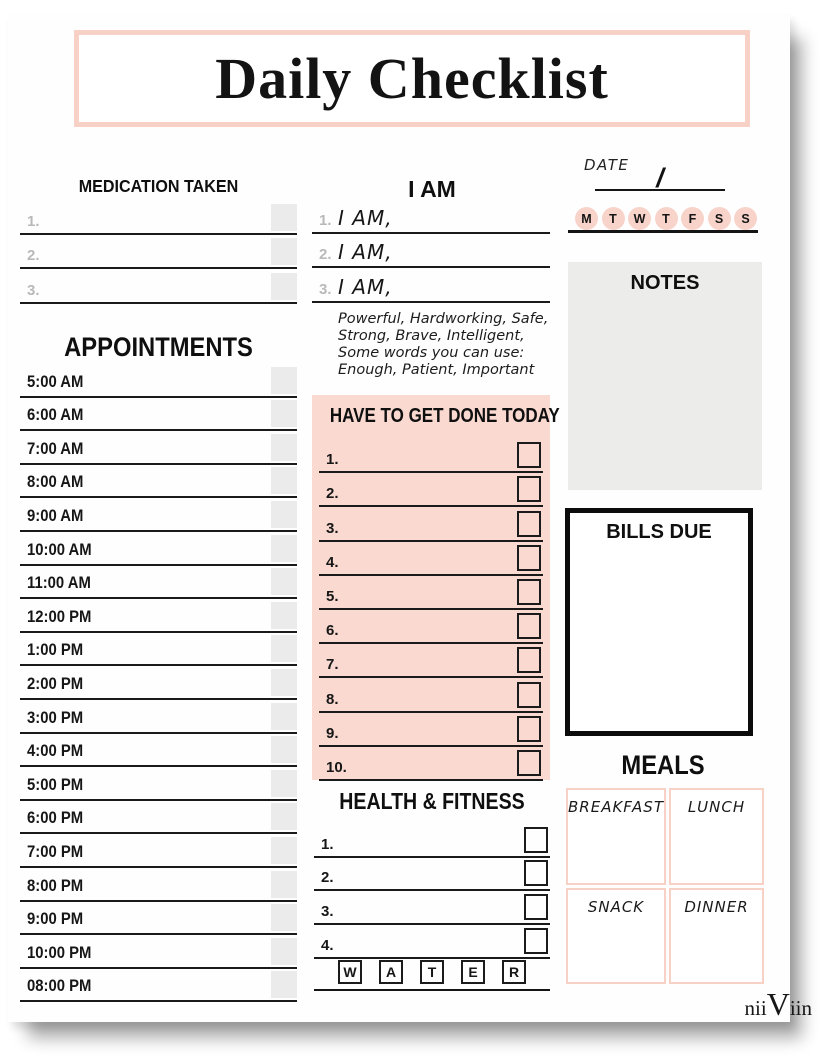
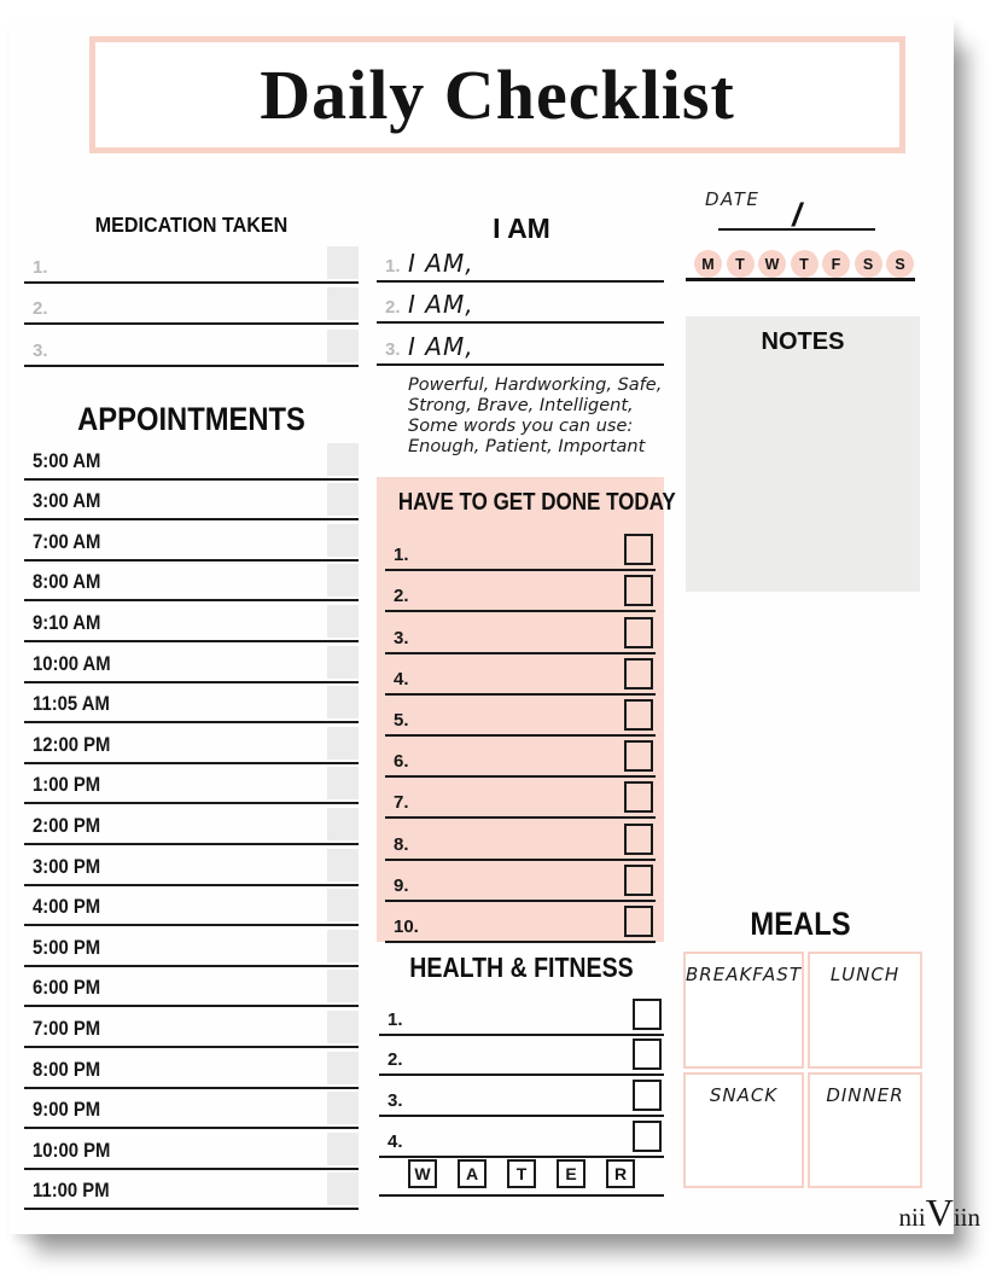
  Daily Checklist
  MEDICATION TAKEN
  1.
  2.
  3.
  APPOINTMENTS
  5:00 AM
- 6:00 AM
+ 3:00 AM
  7:00 AM
  8:00 AM
- 9:00 AM
+ 9:10 AM
  10:00 AM
- 11:00 AM
+ 11:05 AM
  12:00 PM
  1:00 PM
  2:00 PM
  3:00 PM
  4:00 PM
  5:00 PM
  6:00 PM
  7:00 PM
  8:00 PM
  9:00 PM
  10:00 PM
- 08:00 PM
+ 11:00 PM
  I AM
  1.
  I AM,
  2.
  I AM,
  3.
  I AM,
  Powerful, Hardworking, Safe,
  Strong, Brave, Intelligent,
  Some words you can use:
  Enough, Patient, Important
  HAVE TO GET DONE TODAY
  1.
  2.
  3.
  4.
  5.
  6.
  7.
  8.
  9.
  10.
  HEALTH & FITNESS
  1.
  2.
  3.
  4.
  W
  A
  T
  E
  R
  DATE
  /
  M
  T
  W
  T
  F
  S
  S
  NOTES
- BILLS DUE
  MEALS
  BREAKFAST
  LUNCH
  SNACK
  DINNER
  niiViin
